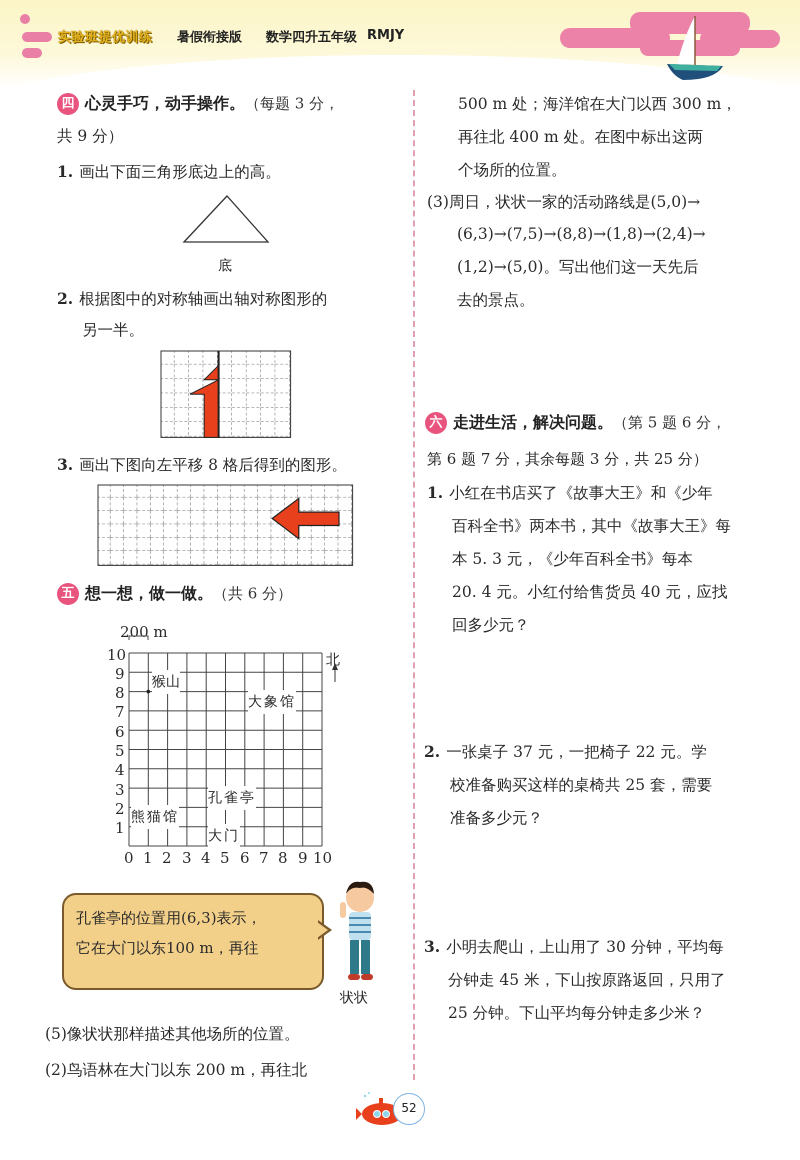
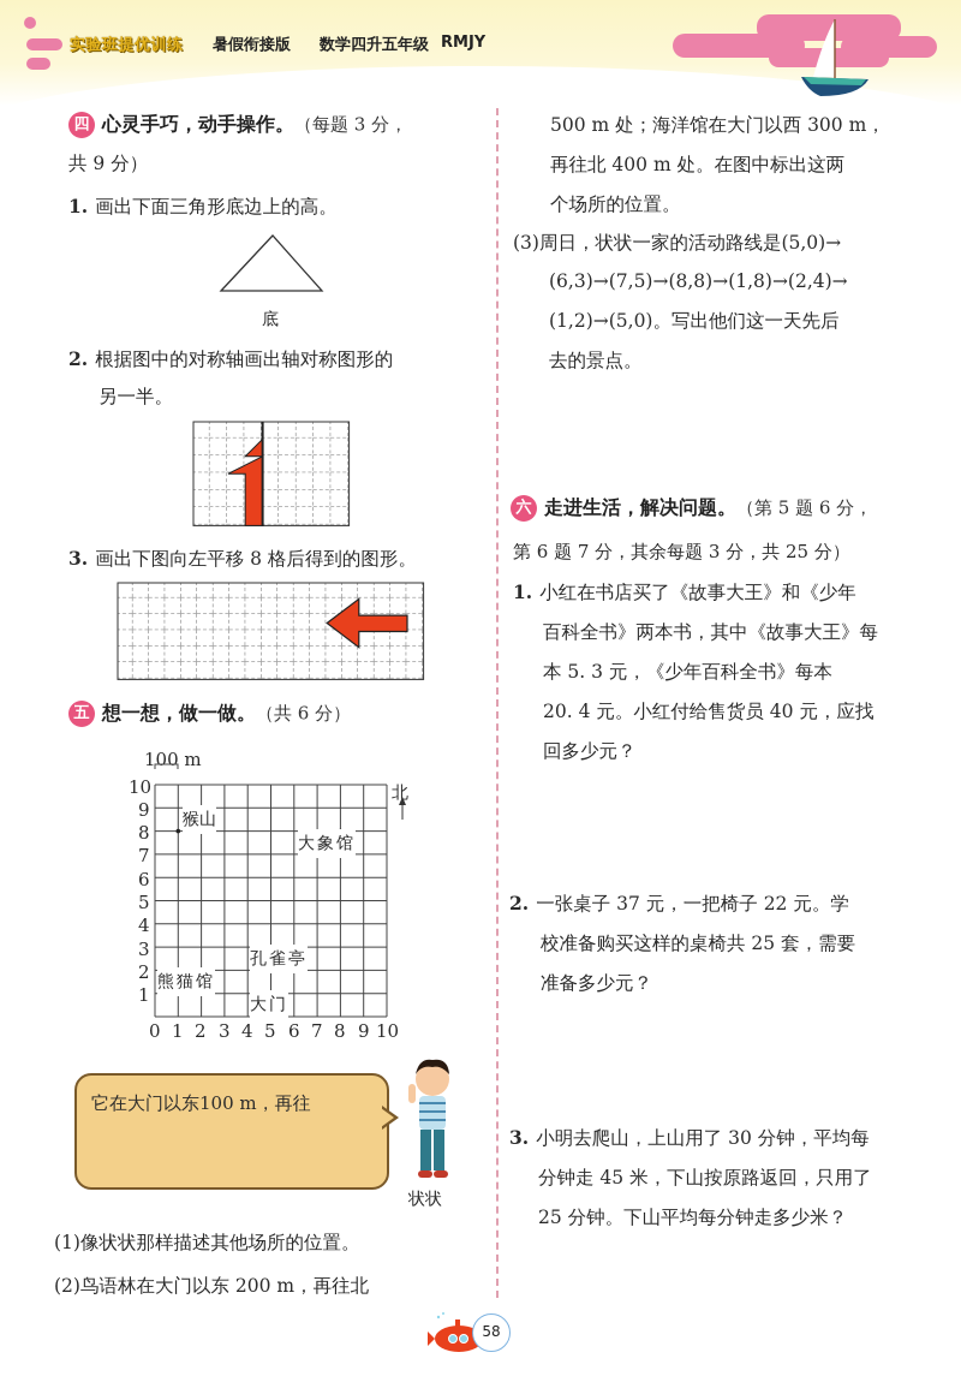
  实验班提优训练
  暑假衔接版
  数学四升五年级
  RMJY
  四 心灵手巧，动手操作。（每题 3 分，
  共 9 分）
  1. 画出下面三角形底边上的高。
  底
  2. 根据图中的对称轴画出轴对称图形的
  另一半。
  3. 画出下图向左平移 8 格后得到的图形。
  五 想一想，做一做。（共 6 分）
- 200 m
+ 100 m
  北
  10
  9
  8
  7
  6
  5
  4
  3
  2
  1
  0
  1
  2
  3
  4
  5
  6
  7
  8
  9
  10
  猴山
  大象馆
  孔雀亭
  熊猫馆
  大门
- 孔雀亭的位置用(6,3)表示，
  它在大门以东100 m，再往
  状状
- (5)像状状那样描述其他场所的位置。
+ (1)像状状那样描述其他场所的位置。
  (2)鸟语林在大门以东 200 m，再往北
  500 m 处；海洋馆在大门以西 300 m，
  再往北 400 m 处。在图中标出这两
  个场所的位置。
  (3)周日，状状一家的活动路线是(5,0)→
  (6,3)→(7,5)→(8,8)→(1,8)→(2,4)→
  (1,2)→(5,0)。写出他们这一天先后
  去的景点。
  六 走进生活，解决问题。（第 5 题 6 分，
  第 6 题 7 分，其余每题 3 分，共 25 分）
  1. 小红在书店买了《故事大王》和《少年
  百科全书》两本书，其中《故事大王》每
  本 5. 3 元，《少年百科全书》每本
  20. 4 元。小红付给售货员 40 元，应找
  回多少元？
  2. 一张桌子 37 元，一把椅子 22 元。学
  校准备购买这样的桌椅共 25 套，需要
  准备多少元？
  3. 小明去爬山，上山用了 30 分钟，平均每
  分钟走 45 米，下山按原路返回，只用了
  25 分钟。下山平均每分钟走多少米？
- 52
+ 58
